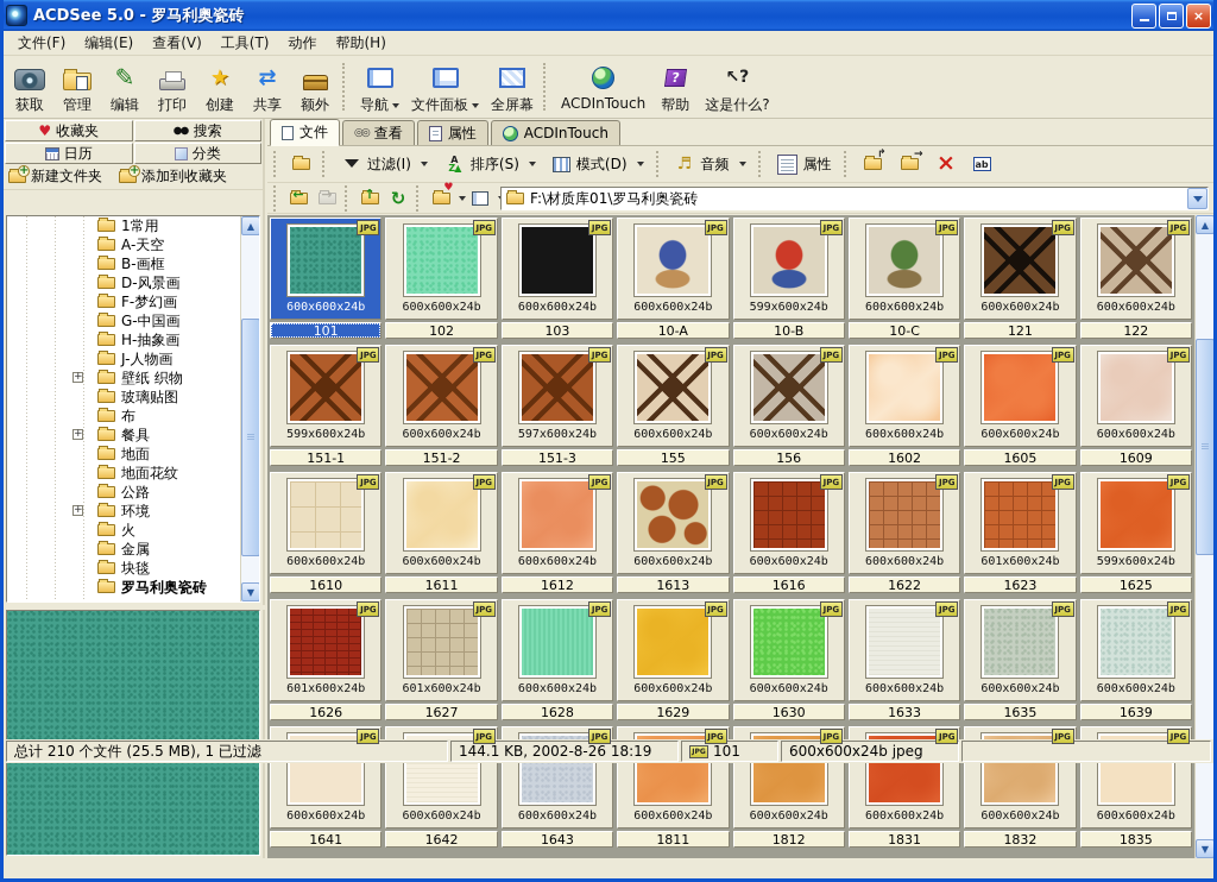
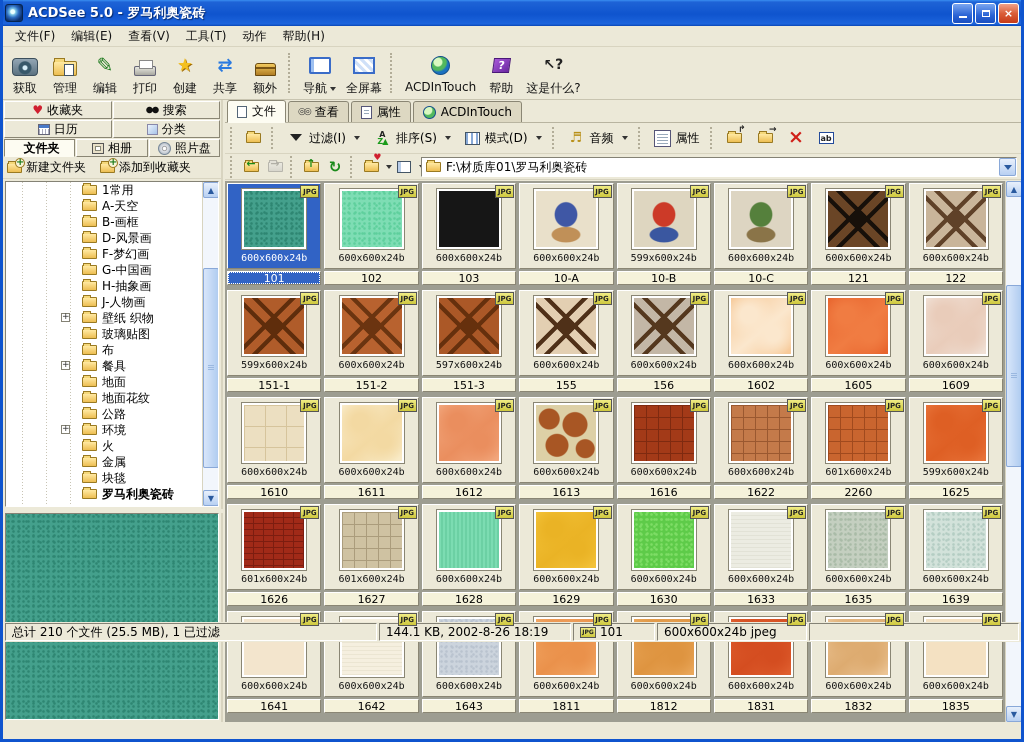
  ACDSee 5.0 - 罗马利奥瓷砖
  ×
  文件(F)
  编辑(E)
  查看(V)
  工具(T)
  动作
  帮助(H)
  获取
  管理
  编辑
  打印
  创建
  共享
  额外
  导航
- 文件面板
  全屏幕
  ACDInTouch
  帮助
  这是什么?
  收藏夹
  搜索
  日历
  分类
+ 文件夹
+ 相册
+ 照片盘
  新建文件夹
  添加到收藏夹
  1常用
  A-天空
  B-画框
  D-风景画
  F-梦幻画
  G-中国画
  H-抽象画
  J-人物画
  +
  壁纸 织物
  玻璃贴图
  布
  +
  餐具
  地面
  地面花纹
  公路
  +
  环境
  火
  金属
  块毯
  罗马利奥瓷砖
  ▲
  ▼
  文件
  查看
  属性
  ACDInTouch
  过滤(I)
  排序(S)
  模式(D)
  音频
  属性
  ←
  →
  ↑
  F:\材质库01\罗马利奥瓷砖
  JPG
  600x600x24b
  101
  JPG
  600x600x24b
  102
  JPG
  600x600x24b
  103
  JPG
  600x600x24b
  10-A
  JPG
  599x600x24b
  10-B
  JPG
  600x600x24b
  10-C
  JPG
  600x600x24b
  121
  JPG
  600x600x24b
  122
  JPG
  599x600x24b
  151-1
  JPG
  600x600x24b
  151-2
  JPG
  597x600x24b
  151-3
  JPG
  600x600x24b
  155
  JPG
  600x600x24b
  156
  JPG
  600x600x24b
  1602
  JPG
  600x600x24b
  1605
  JPG
  600x600x24b
  1609
  JPG
  600x600x24b
  1610
  JPG
  600x600x24b
  1611
  JPG
  600x600x24b
  1612
  JPG
  600x600x24b
  1613
  JPG
  600x600x24b
  1616
  JPG
  600x600x24b
  1622
  JPG
  601x600x24b
- 1623
+ 2260
  JPG
  599x600x24b
  1625
  JPG
  601x600x24b
  1626
  JPG
  601x600x24b
  1627
  JPG
  600x600x24b
  1628
  JPG
  600x600x24b
  1629
  JPG
  600x600x24b
  1630
  JPG
  600x600x24b
  1633
  JPG
  600x600x24b
  1635
  JPG
  600x600x24b
  1639
  JPG
  600x600x24b
  1641
  JPG
  600x600x24b
  1642
  JPG
  600x600x24b
  1643
  JPG
  600x600x24b
  1811
  JPG
  600x600x24b
  1812
  JPG
  600x600x24b
  1831
  JPG
  600x600x24b
  1832
  JPG
  600x600x24b
  1835
  ▲
  ▼
  总计 210 个文件 (25.5 MB), 1 已过滤
  144.1 KB, 2002-8-26 18:19
  101
  600x600x24b jpeg
